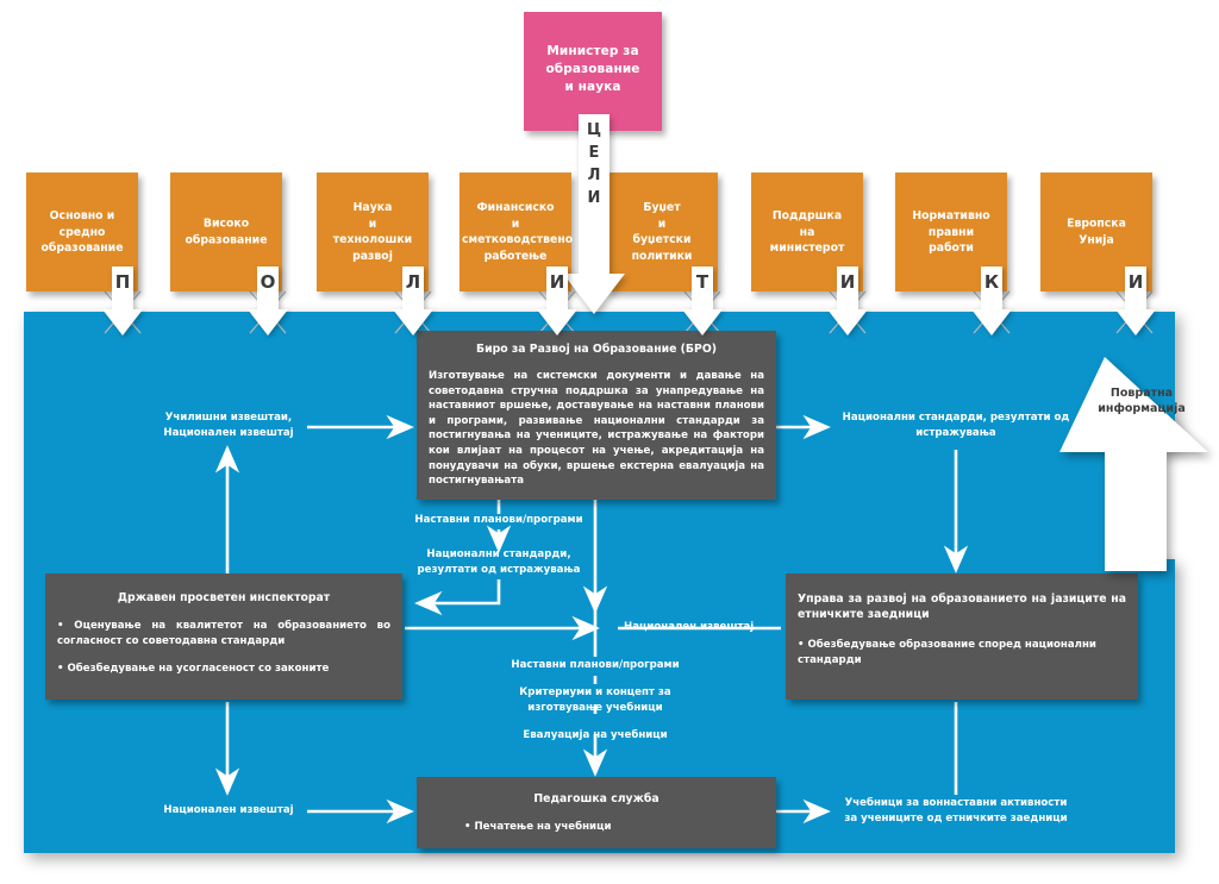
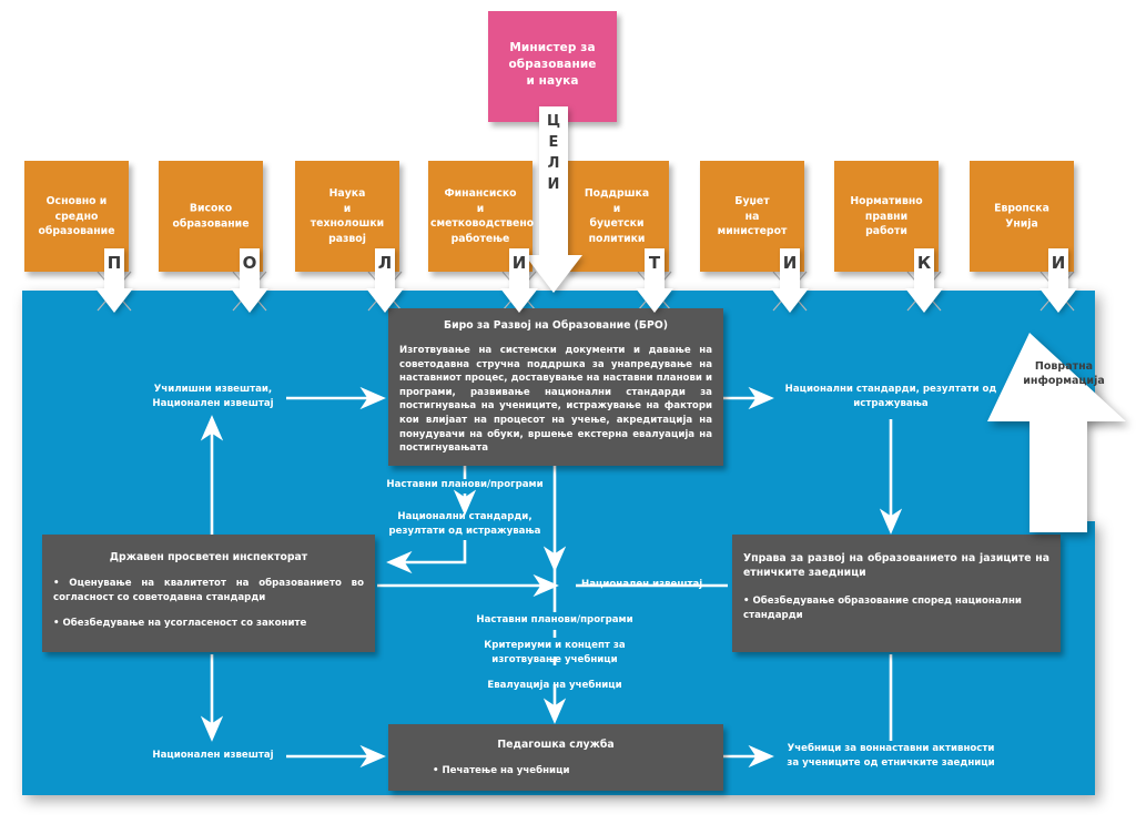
  Министер за
  образование
  и наука
  Ц
  Е
  Л
  И
  Основно и средно
  образование
  Високо
  образование
  Наука
  и
  технолошки
  развој
  Финансиско
  и
  сметководствено
  работење
- Буџет
+ Поддршка
  и
  буџетски
  политики
- Поддршка
+ Буџет
  на
  министерот
  Нормативно
  правни
  работи
  Европска
  Унија
  П
  О
  Л
  И
  Т
  И
  К
  И
  Повратна
  информација
  Биро за Развој на Образование (БРО)
- Изготвување на системски документи и давање на советодавна стручна поддршка за унапредување на наставниот вршење, доставување на наставни планови и програми, развивање национални стандарди за постигнувања на учениците, истражување на фактори кои влијаат на процесот на учење, акредитација на понудувачи на обуки, вршење екстерна евалуација на постигнувањата
+ Изготвување на системски документи и давање на советодавна стручна поддршка за унапредување на наставниот процес, доставување на наставни планови и програми, развивање национални стандарди за постигнувања на учениците, истражување на фактори кои влијаат на процесот на учење, акредитација на понудувачи на обуки, вршење екстерна евалуација на постигнувањата
  Државен просветен инспекторат
  • Оценување на квалитетот на образованието во согласност со советодавна стандарди
  • Обезбедување на усогласеност со законите
  Управа за развој на образованието на јазиците на етничките заедници
  • Обезбедување образование според национални стандарди
  Педагошка служба
  • Печатење на учебници
  Училишни извештаи,
  Национален извештај
  Национални стандарди, резултати од
  истражувања
  Наставни планови/програми
  Национални стандарди,
  резултати од истражувања
  Национален извештај
  Наставни планови/програми
  Критериуми и концепт за
  изготвување учебници
  Евалуација на учебници
  Национален извештај
  Учебници за воннаставни активности
  за учениците од етничките заедници
